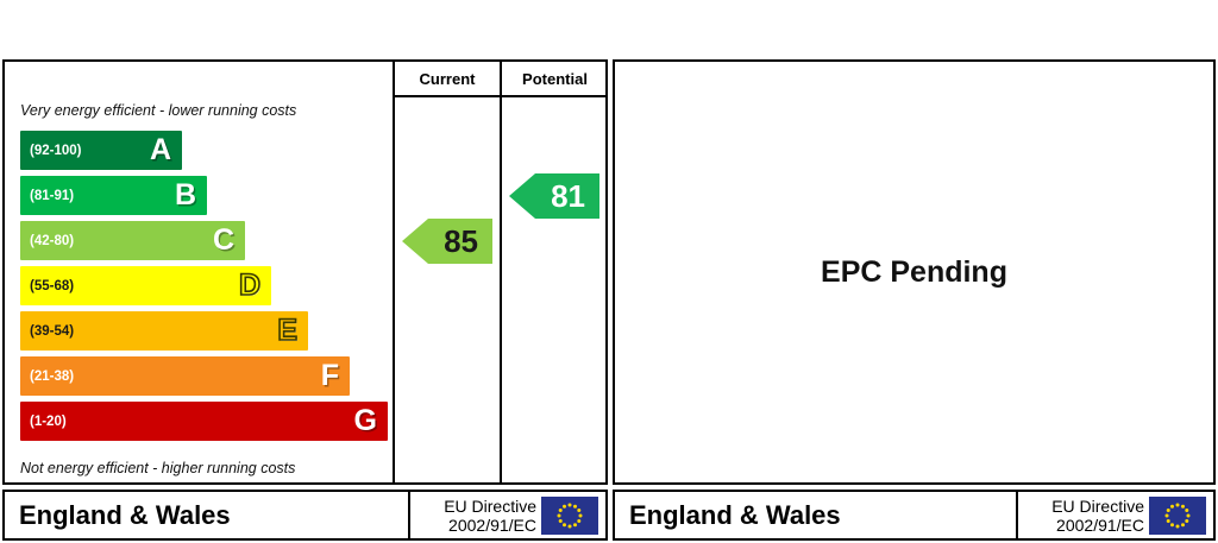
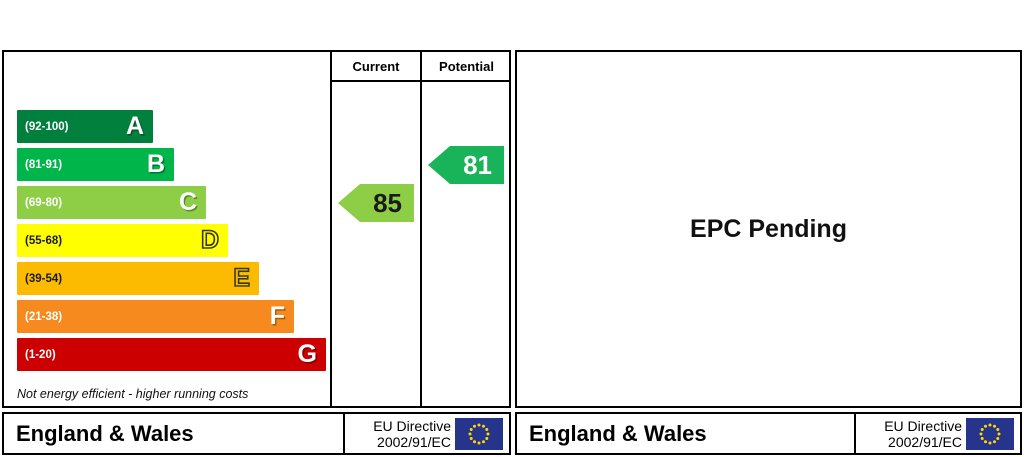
  Current
  Potential
- Very energy efficient - lower running costs
  Not energy efficient - higher running costs
  (92-100)
  A
  (81-91)
  B
- (42-80)
+ (69-80)
  C
  (55-68)
  D
  (39-54)
  E
  (21-38)
  F
  (1-20)
  G
  85
  81
  EPC Pending
  England & Wales
  EU Directive
  2002/91/EC
  England & Wales
  EU Directive
  2002/91/EC
